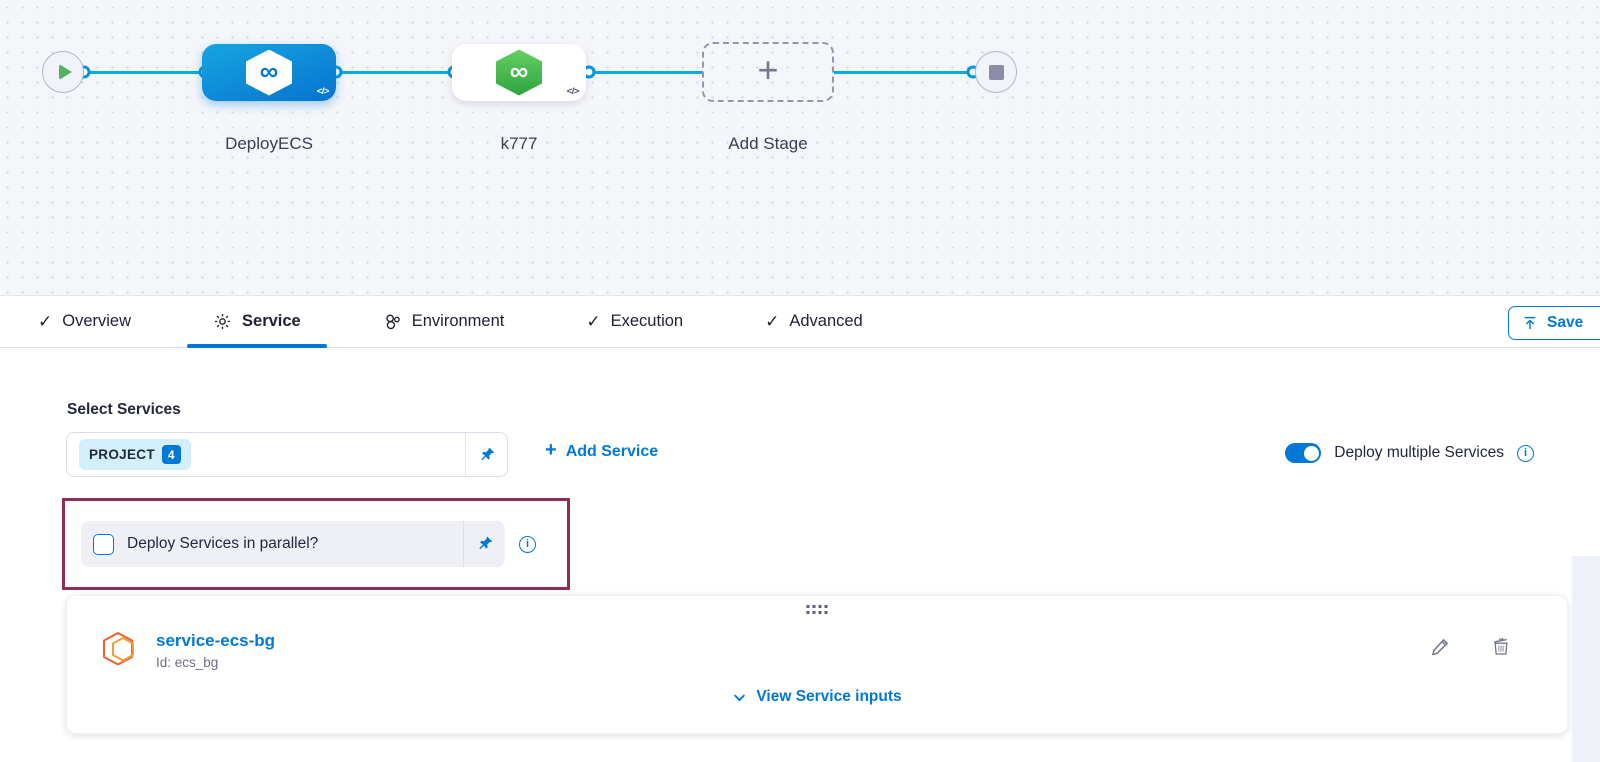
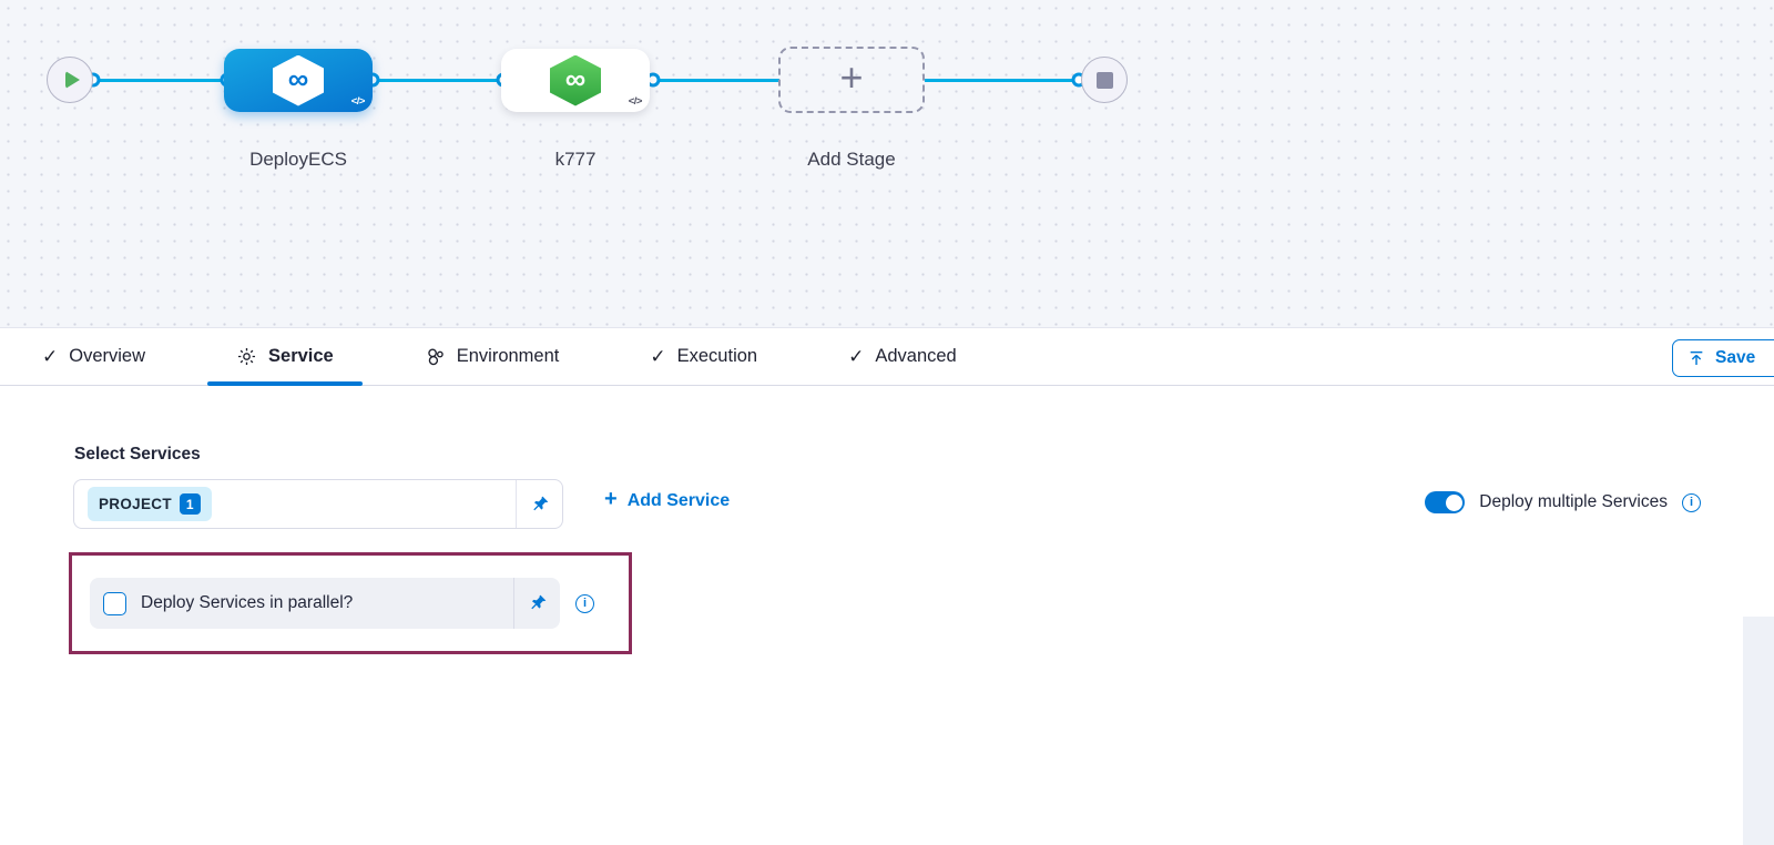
  ∞
  </>
  ∞
  </>
  +
  DeployECS
  k777
  Add Stage
  ✓
  Overview
  Service
  Environment
  ✓
  Execution
  ✓
  Advanced
  Save
  Select Services
  PROJECT
- 4
+ 1
  +
  Add Service
  Deploy multiple Services
  i
  Deploy Services in parallel?
  i
- service-ecs-bg
- Id: ecs_bg
- View Service inputs
